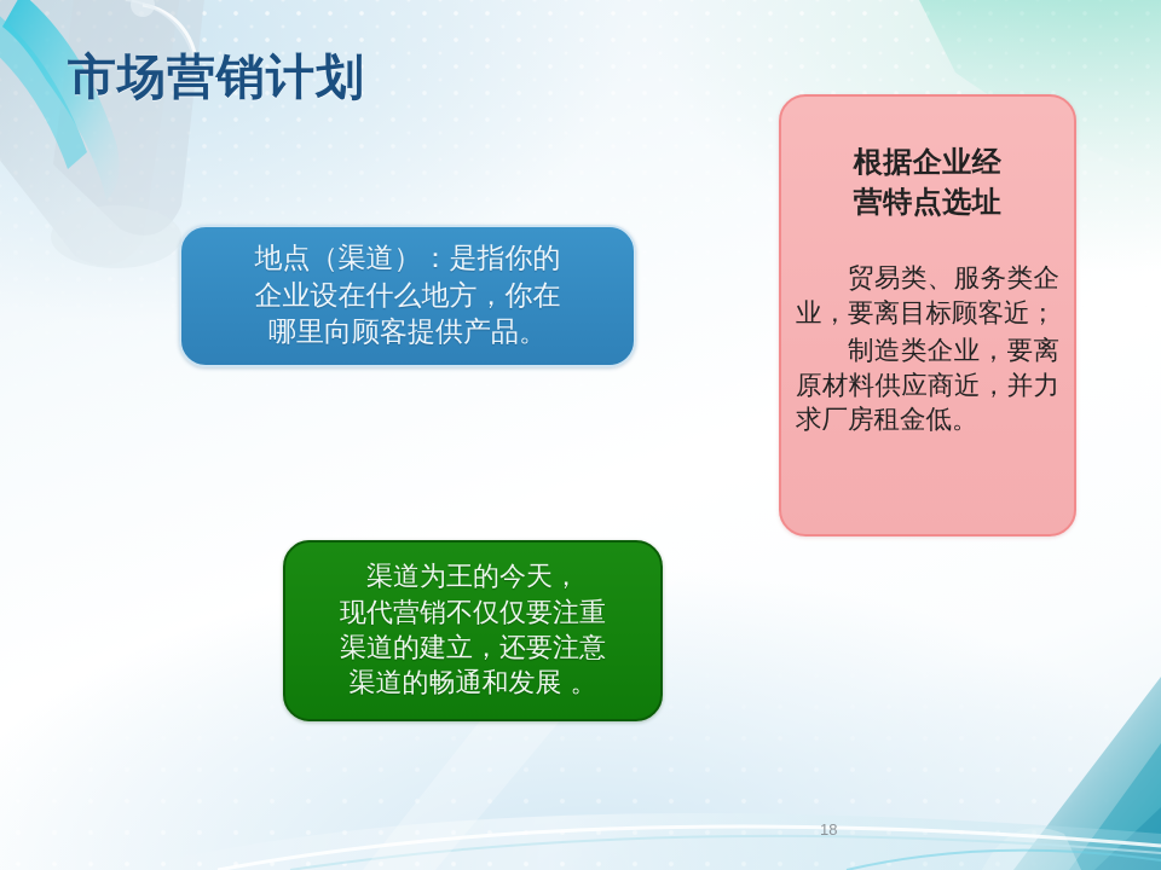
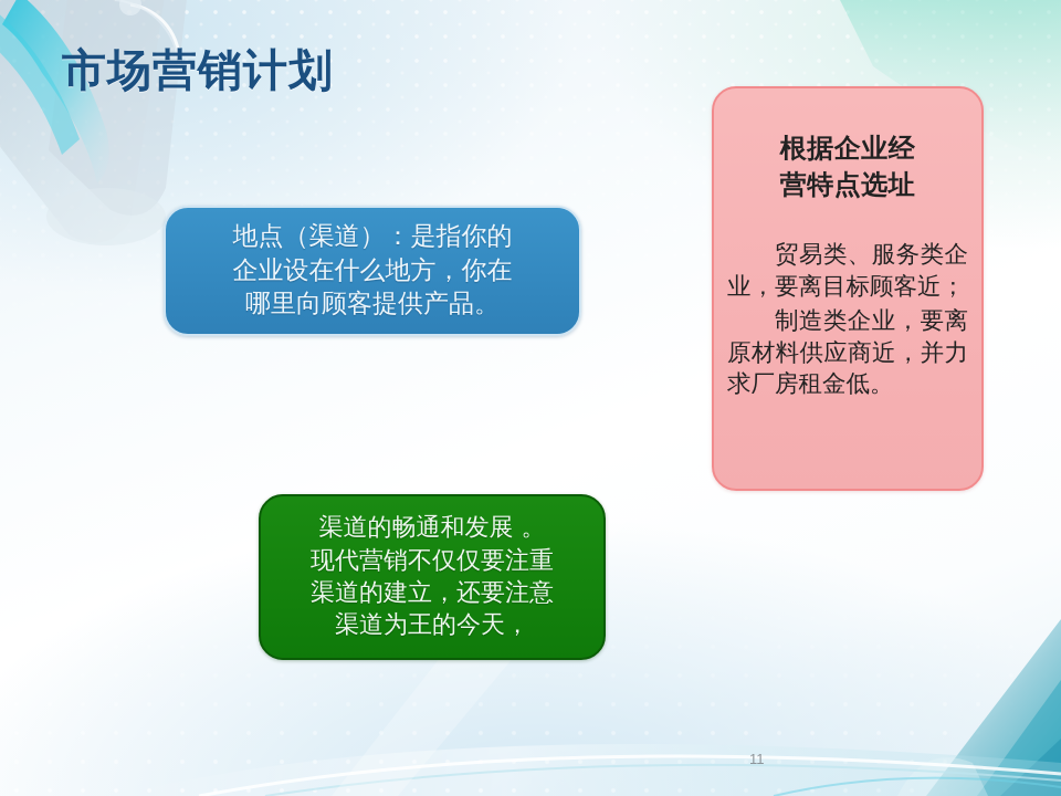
  市场营销计划
  地点（渠道）：是指你的
  企业设在什么地方，你在
  哪里向顾客提供产品。
  根据企业经
  营特点选址
  贸易类、服务类企业，要离目标顾客近；
  制造类企业，要离原材料供应商近，并力求厂房租金低。
- 渠道为王的今天，
+ 渠道的畅通和发展 。
  现代营销不仅仅要注重
  渠道的建立，还要注意
- 渠道的畅通和发展 。
+ 渠道为王的今天，
- 18
+ 11
